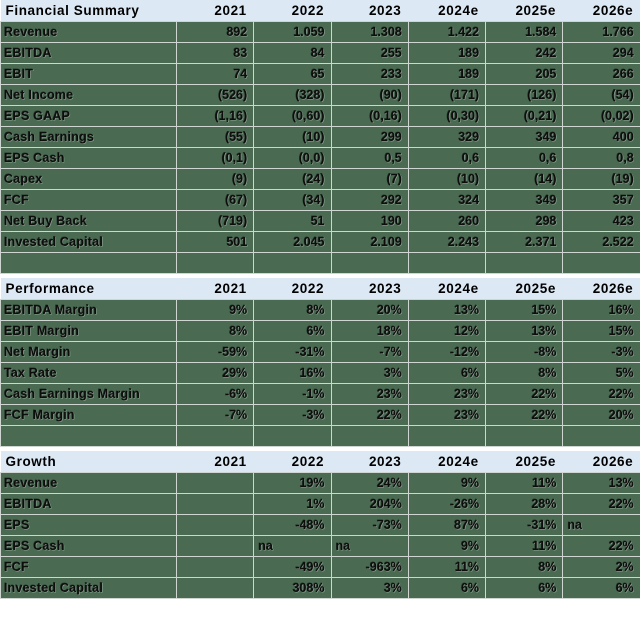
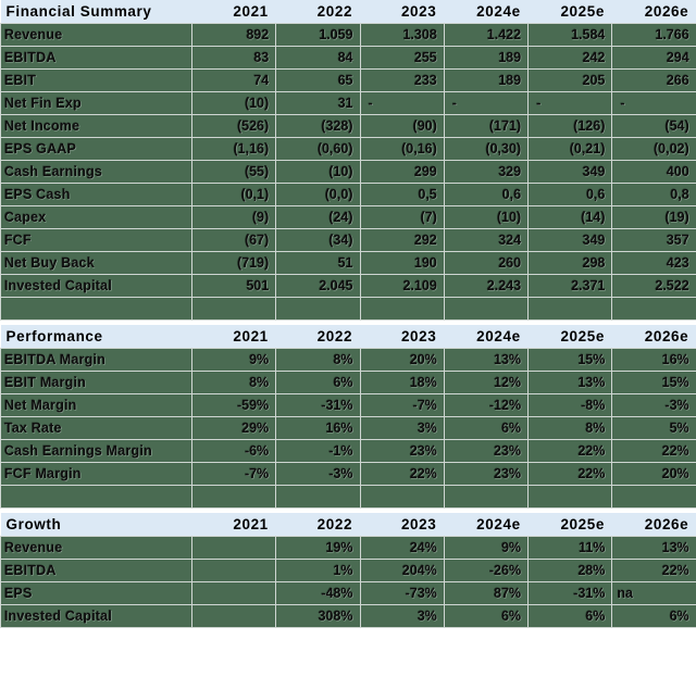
  Financial Summary	2021	2022	2023	2024e	2025e	2026e
  Revenue	892	1.059	1.308	1.422	1.584	1.766
  EBITDA	83	84	255	189	242	294
  EBIT	74	65	233	189	205	266
+ Net Fin Exp	(10)	31	-	-	-	-
  Net Income	(526)	(328)	(90)	(171)	(126)	(54)
  EPS GAAP	(1,16)	(0,60)	(0,16)	(0,30)	(0,21)	(0,02)
  Cash Earnings	(55)	(10)	299	329	349	400
  EPS Cash	(0,1)	(0,0)	0,5	0,6	0,6	0,8
  Capex	(9)	(24)	(7)	(10)	(14)	(19)
  FCF	(67)	(34)	292	324	349	357
  Net Buy Back	(719)	51	190	260	298	423
  Invested Capital	501	2.045	2.109	2.243	2.371	2.522
  Performance	2021	2022	2023	2024e	2025e	2026e
  EBITDA Margin	9%	8%	20%	13%	15%	16%
  EBIT Margin	8%	6%	18%	12%	13%	15%
  Net Margin	-59%	-31%	-7%	-12%	-8%	-3%
  Tax Rate	29%	16%	3%	6%	8%	5%
  Cash Earnings Margin	-6%	-1%	23%	23%	22%	22%
  FCF Margin	-7%	-3%	22%	23%	22%	20%
  Growth	2021	2022	2023	2024e	2025e	2026e
  Revenue		19%	24%	9%	11%	13%
  EBITDA		1%	204%	-26%	28%	22%
  EPS		-48%	-73%	87%	-31%	na
- EPS Cash		na	na	9%	11%	22%
- FCF		-49%	-963%	11%	8%	2%
  Invested Capital		308%	3%	6%	6%	6%
